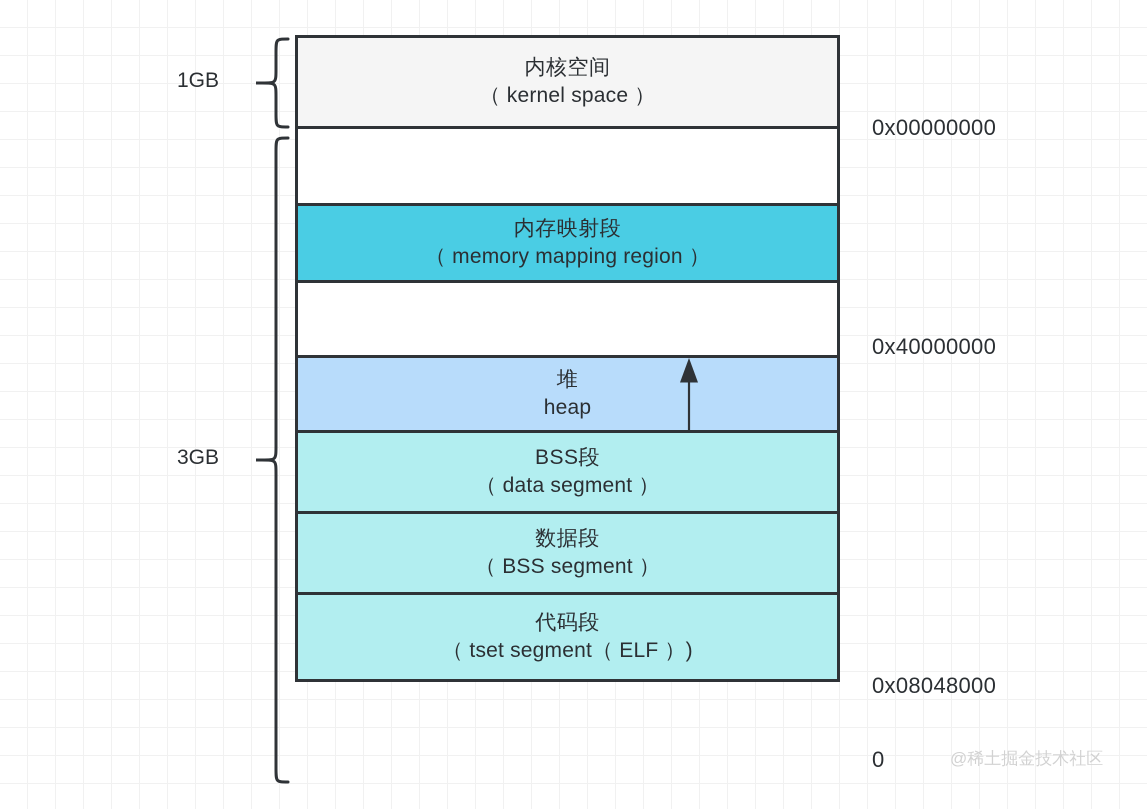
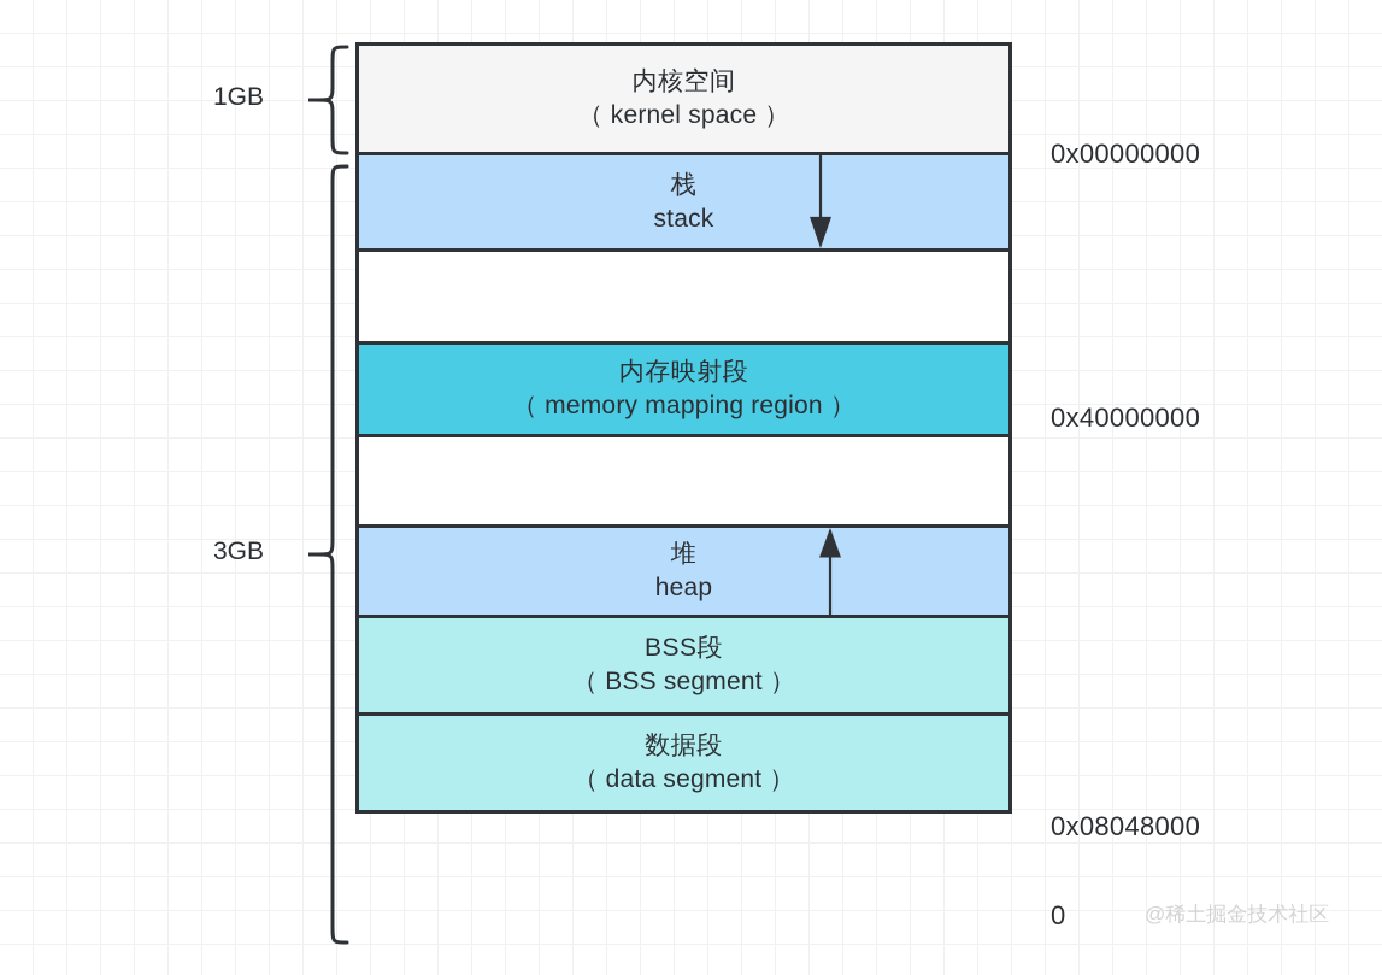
  内核空间
  （ kernel space ）
+ 栈
+ stack
  内存映射段
  （ memory mapping region ）
  堆
  heap
  BSS段
- （ data segment ）
+ （ BSS segment ）
  数据段
- （ BSS segment ）
+ （ data segment ）
- 代码段
- （ tset segment（ ELF ）)
  1GB
  3GB
  0x00000000
  0x40000000
  0x08048000
  0
  @稀土掘金技术社区
